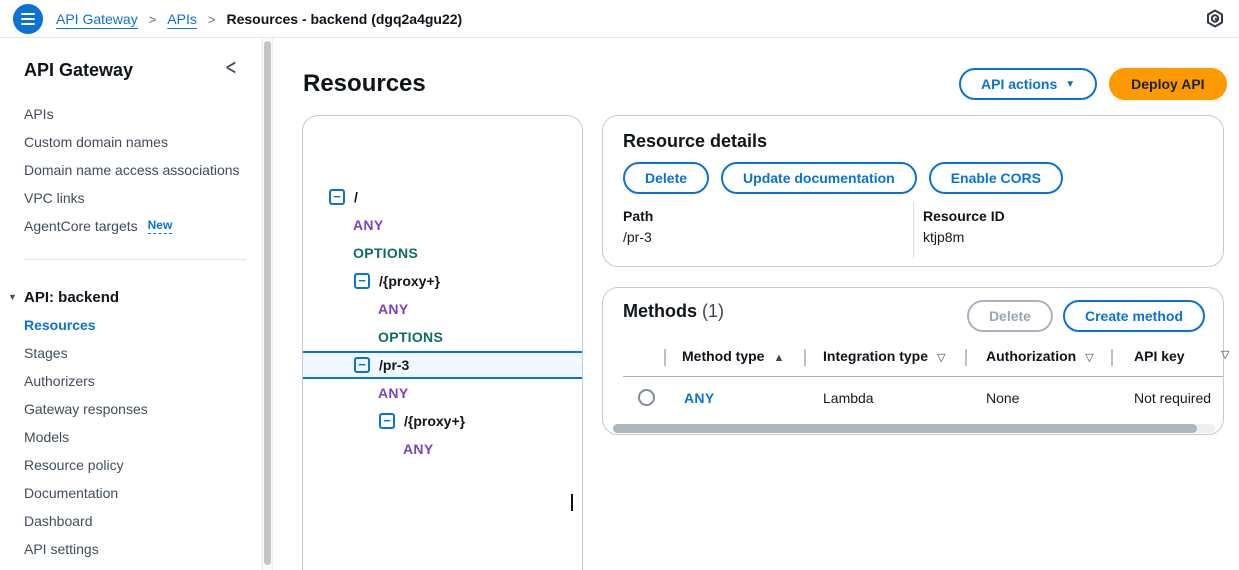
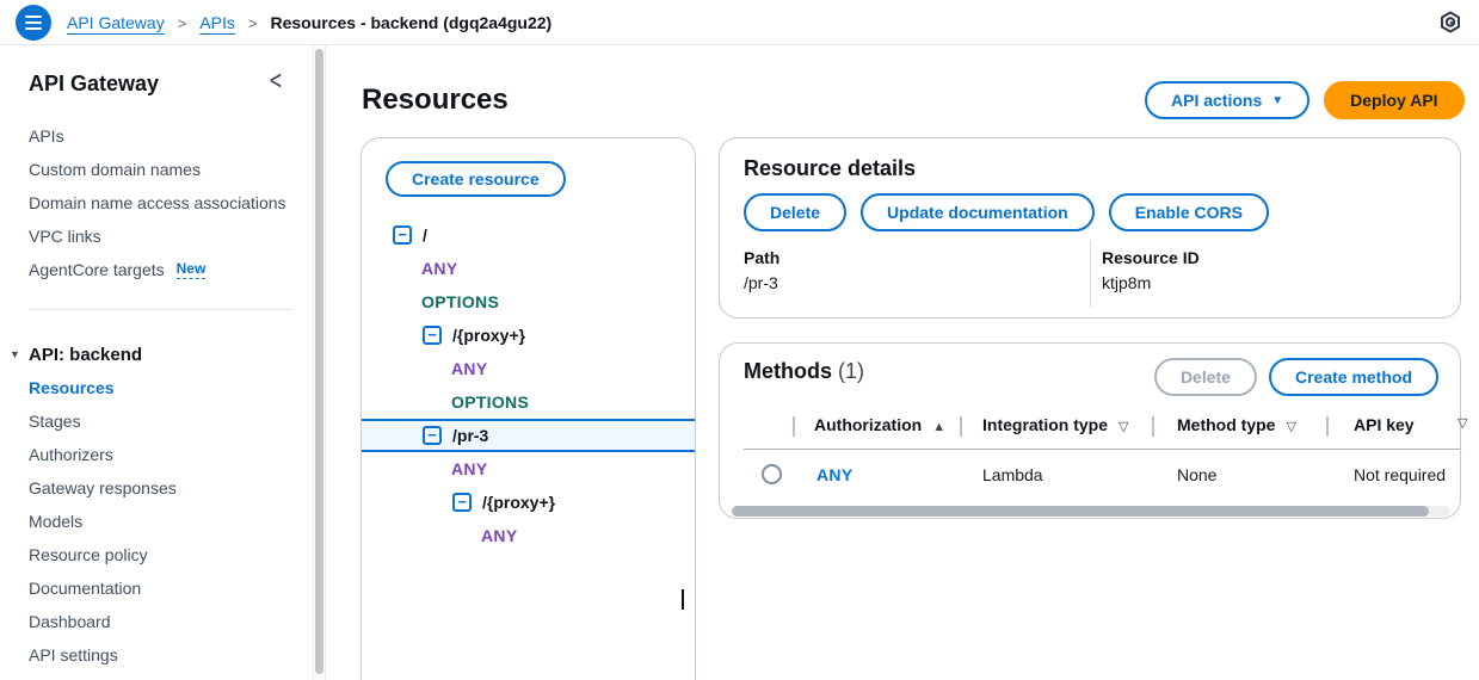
  API Gateway
  >
  APIs
  >
  Resources - backend (dgq2a4gu22)
  API Gateway
  <
  APIs
  Custom domain names
  Domain name access associations
  VPC links
  AgentCore targets
  New
  ▼
  API: backend
  Resources
  Stages
  Authorizers
  Gateway responses
  Models
  Resource policy
  Documentation
  Dashboard
  API settings
  Resources
  API actions
  ▼
  Deploy API
+ Create resource
  −
  /
  ANY
  OPTIONS
  −
  /{proxy+}
  ANY
  OPTIONS
  −
  /pr-3
  ANY
  −
  /{proxy+}
  ANY
  Resource details
  Delete
  Update documentation
  Enable CORS
  Path
  /pr-3
  Resource ID
  ktjp8m
  Methods (1)
  Delete
  Create method
- Method type ▲
+ Authorization ▲
  Integration type ▽
- Authorization ▽
+ Method type ▽
  API key
  ▽
  ANY
  Lambda
  None
  Not required
